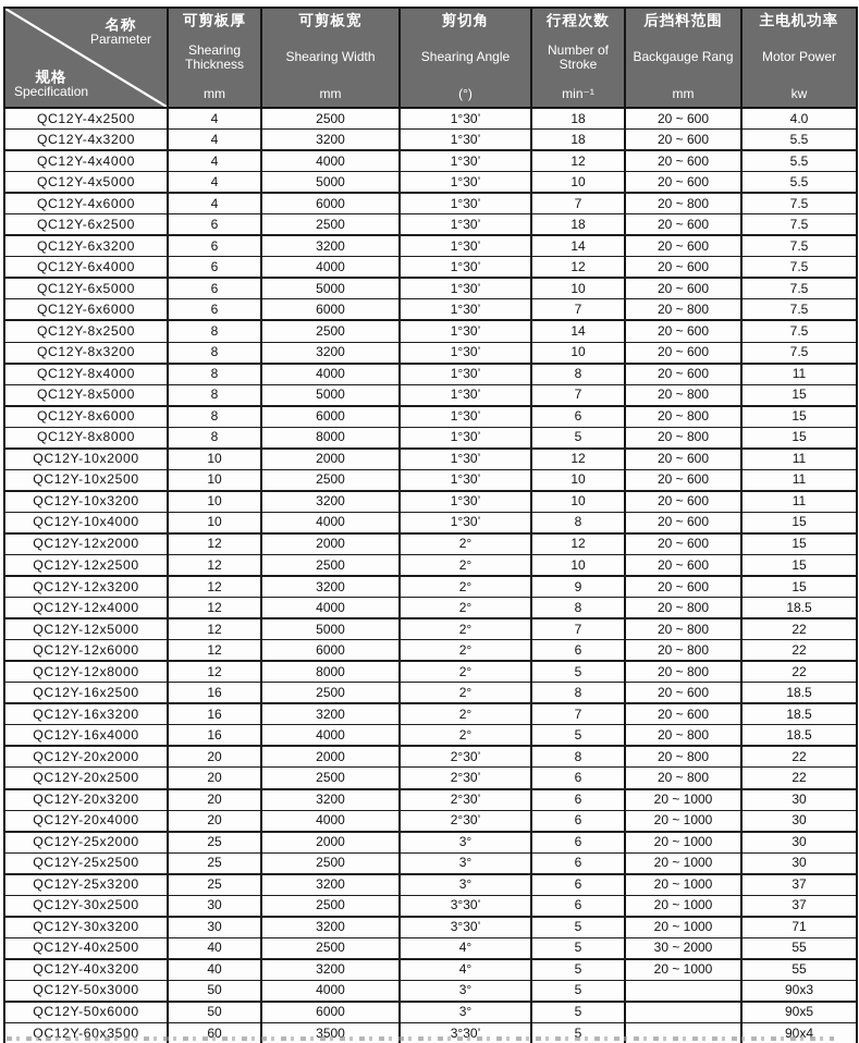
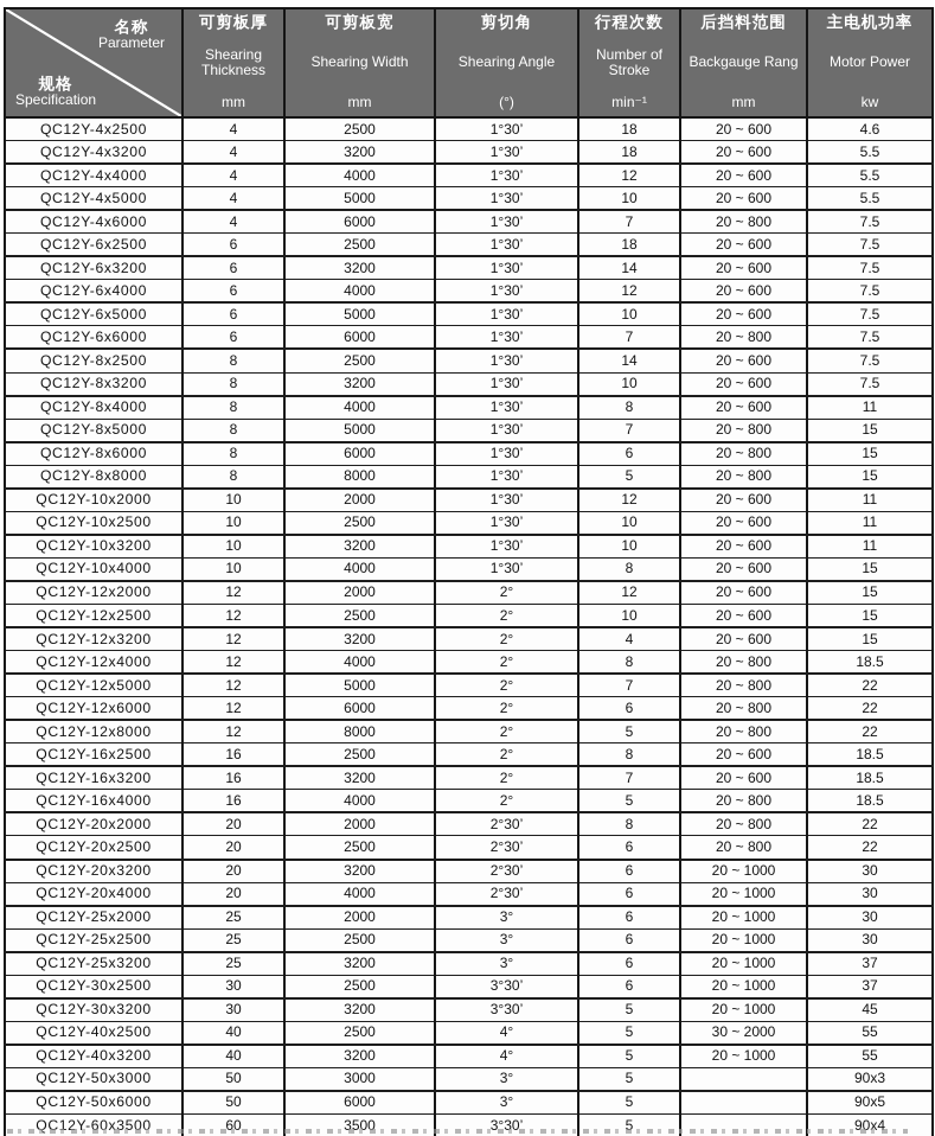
  名称 Parameter 规格 Specification	可剪板厚 Shearing Thickness mm	可剪板宽 Shearing Width mm	剪切角 Shearing Angle (°)	行程次数 Number of Stroke min⁻¹	后挡料范围 Backgauge Rang mm	主电机功率 Motor Power kw
- QC12Y-4x2500	4	2500	1°30’	18	20 ~ 600	4.0
+ QC12Y-4x2500	4	2500	1°30’	18	20 ~ 600	4.6
  QC12Y-4x3200	4	3200	1°30’	18	20 ~ 600	5.5
  QC12Y-4x4000	4	4000	1°30’	12	20 ~ 600	5.5
  QC12Y-4x5000	4	5000	1°30’	10	20 ~ 600	5.5
  QC12Y-4x6000	4	6000	1°30’	7	20 ~ 800	7.5
  QC12Y-6x2500	6	2500	1°30’	18	20 ~ 600	7.5
  QC12Y-6x3200	6	3200	1°30’	14	20 ~ 600	7.5
  QC12Y-6x4000	6	4000	1°30’	12	20 ~ 600	7.5
  QC12Y-6x5000	6	5000	1°30’	10	20 ~ 600	7.5
  QC12Y-6x6000	6	6000	1°30’	7	20 ~ 800	7.5
  QC12Y-8x2500	8	2500	1°30’	14	20 ~ 600	7.5
  QC12Y-8x3200	8	3200	1°30’	10	20 ~ 600	7.5
  QC12Y-8x4000	8	4000	1°30’	8	20 ~ 600	11
  QC12Y-8x5000	8	5000	1°30’	7	20 ~ 800	15
  QC12Y-8x6000	8	6000	1°30’	6	20 ~ 800	15
  QC12Y-8x8000	8	8000	1°30’	5	20 ~ 800	15
  QC12Y-10x2000	10	2000	1°30’	12	20 ~ 600	11
  QC12Y-10x2500	10	2500	1°30’	10	20 ~ 600	11
  QC12Y-10x3200	10	3200	1°30’	10	20 ~ 600	11
  QC12Y-10x4000	10	4000	1°30’	8	20 ~ 600	15
  QC12Y-12x2000	12	2000	2°	12	20 ~ 600	15
  QC12Y-12x2500	12	2500	2°	10	20 ~ 600	15
- QC12Y-12x3200	12	3200	2°	9	20 ~ 600	15
+ QC12Y-12x3200	12	3200	2°	4	20 ~ 600	15
  QC12Y-12x4000	12	4000	2°	8	20 ~ 800	18.5
  QC12Y-12x5000	12	5000	2°	7	20 ~ 800	22
  QC12Y-12x6000	12	6000	2°	6	20 ~ 800	22
  QC12Y-12x8000	12	8000	2°	5	20 ~ 800	22
  QC12Y-16x2500	16	2500	2°	8	20 ~ 600	18.5
  QC12Y-16x3200	16	3200	2°	7	20 ~ 600	18.5
  QC12Y-16x4000	16	4000	2°	5	20 ~ 800	18.5
  QC12Y-20x2000	20	2000	2°30’	8	20 ~ 800	22
  QC12Y-20x2500	20	2500	2°30’	6	20 ~ 800	22
  QC12Y-20x3200	20	3200	2°30’	6	20 ~ 1000	30
  QC12Y-20x4000	20	4000	2°30’	6	20 ~ 1000	30
  QC12Y-25x2000	25	2000	3°	6	20 ~ 1000	30
  QC12Y-25x2500	25	2500	3°	6	20 ~ 1000	30
  QC12Y-25x3200	25	3200	3°	6	20 ~ 1000	37
  QC12Y-30x2500	30	2500	3°30’	6	20 ~ 1000	37
- QC12Y-30x3200	30	3200	3°30’	5	20 ~ 1000	71
+ QC12Y-30x3200	30	3200	3°30’	5	20 ~ 1000	45
  QC12Y-40x2500	40	2500	4°	5	30 ~ 2000	55
  QC12Y-40x3200	40	3200	4°	5	20 ~ 1000	55
- QC12Y-50x3000	50	4000	3°	5		90x3
+ QC12Y-50x3000	50	3000	3°	5		90x3
  QC12Y-50x6000	50	6000	3°	5		90x5
  QC12Y-60x3500	60	3500	3°30’	5		90x4
